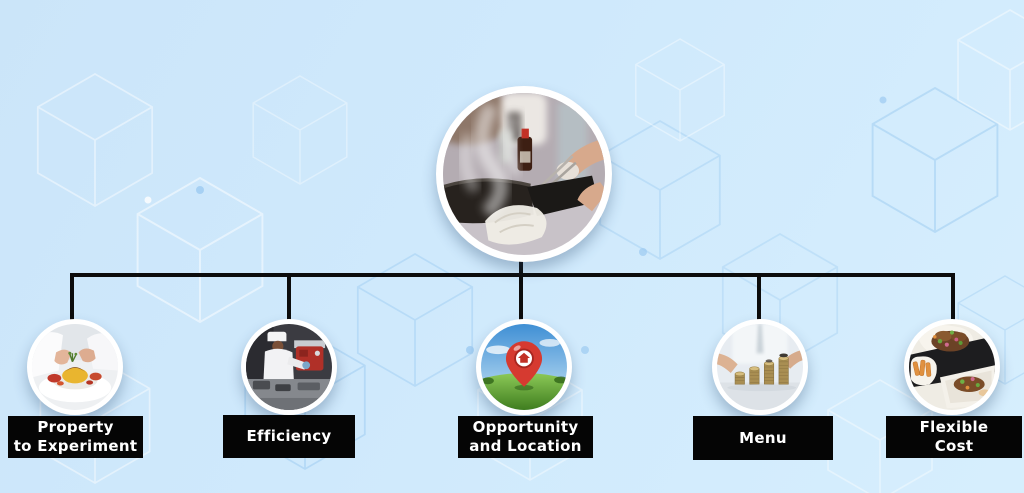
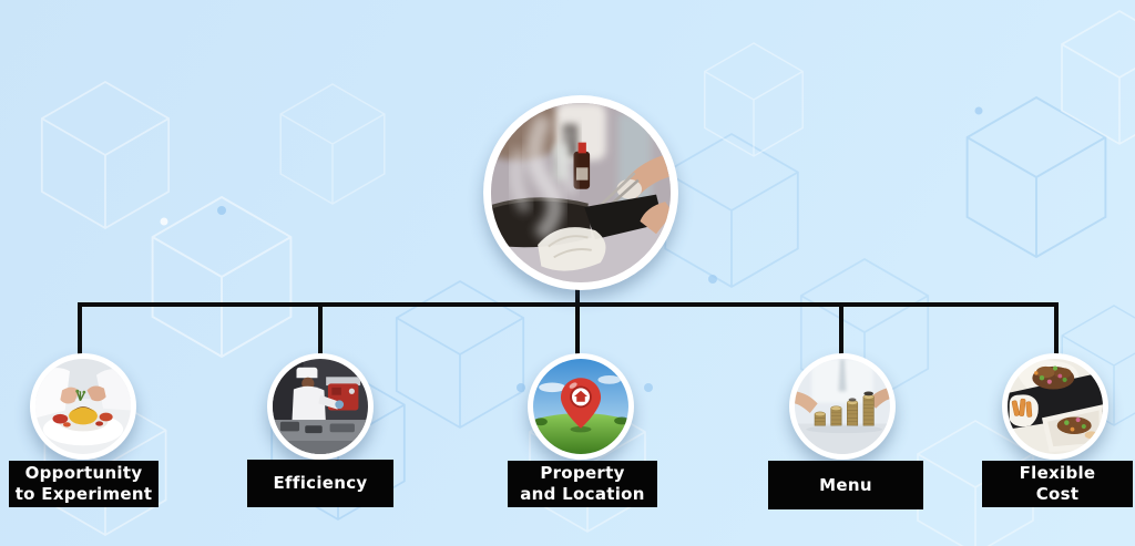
- Property
+ Opportunity
  to Experiment
  Efficiency
- Opportunity
+ Property
  and Location
  Menu
  Flexible
  Cost
